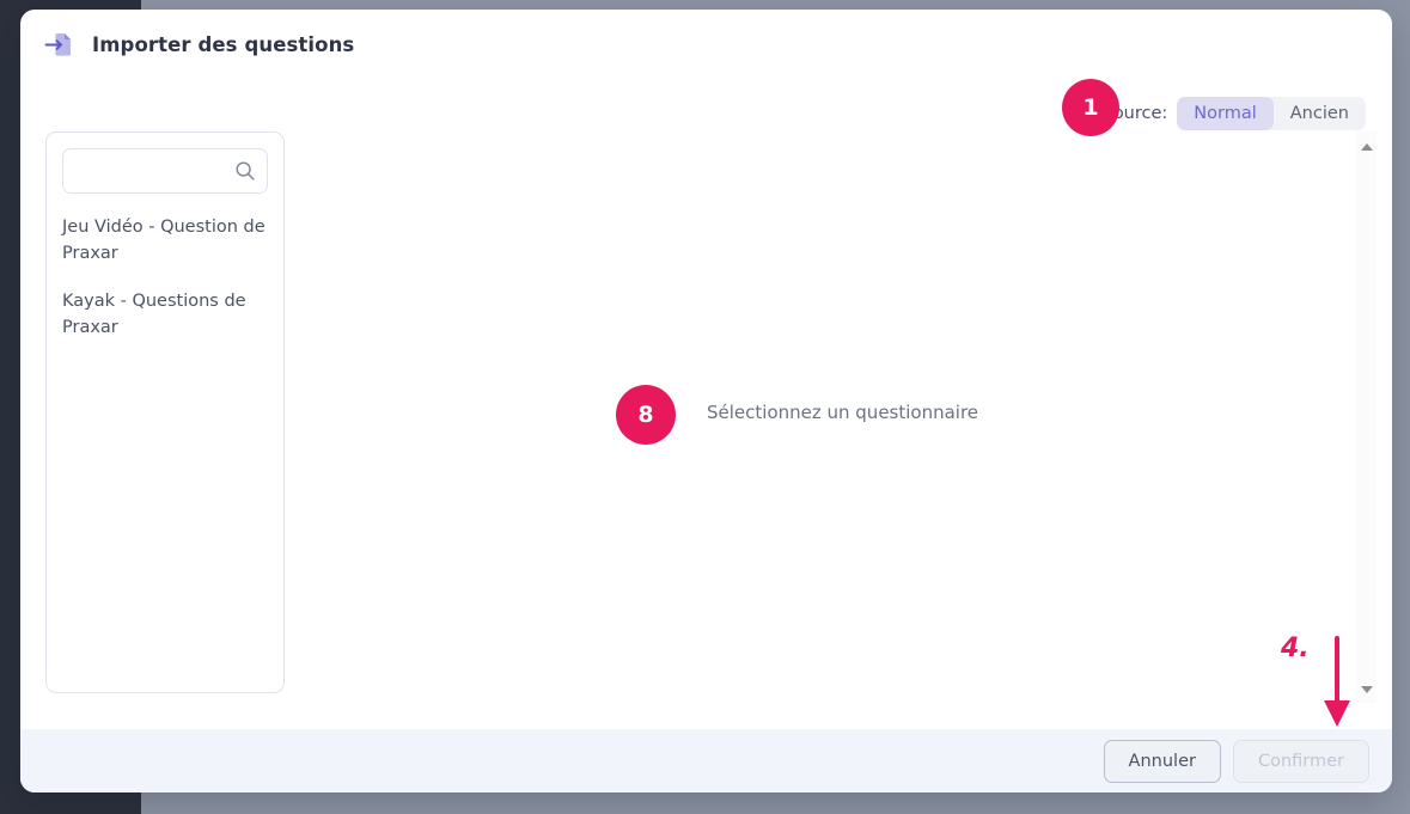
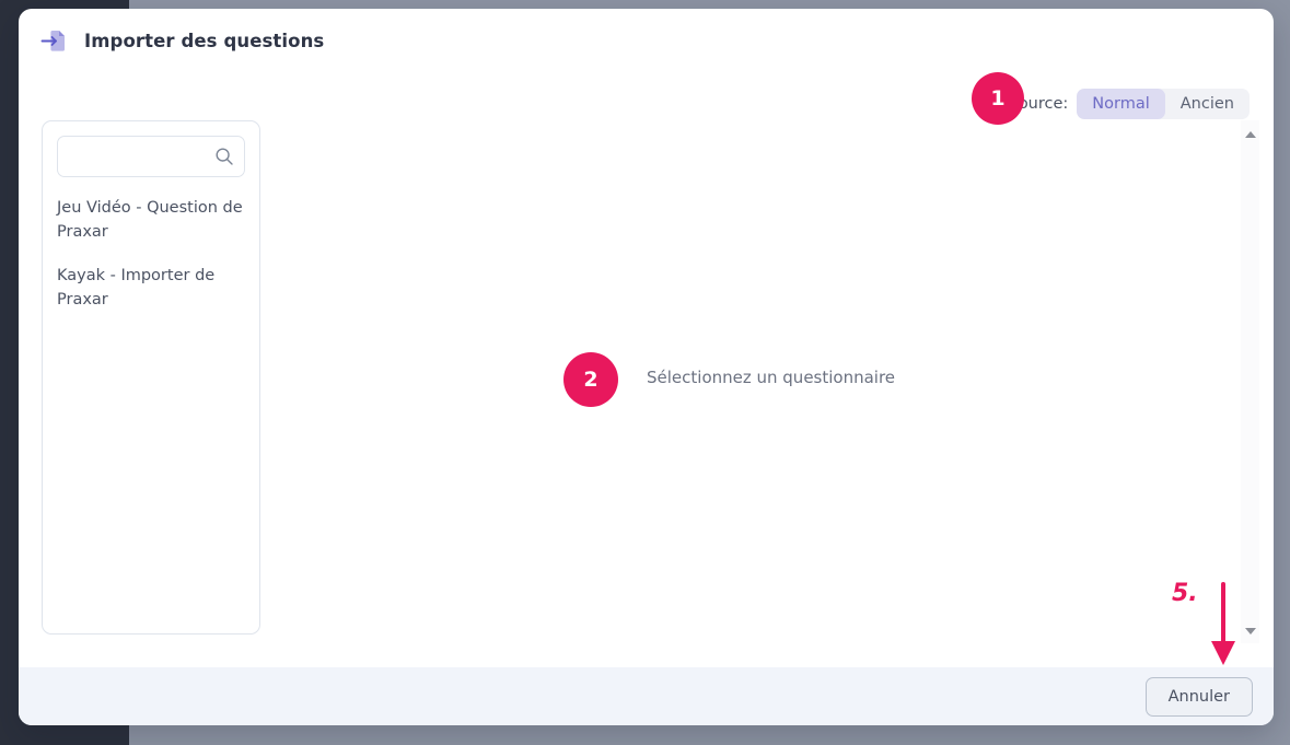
  Importer des questions
  urce:
  Normal
  Ancien
  Jeu Vidéo - Question de Praxar
- Kayak - Questions de Praxar
+ Kayak - Importer de Praxar
  Sélectionnez un questionnaire
  Annuler
- Confirmer
  1
- 8
+ 2
- 4.
+ 5.
